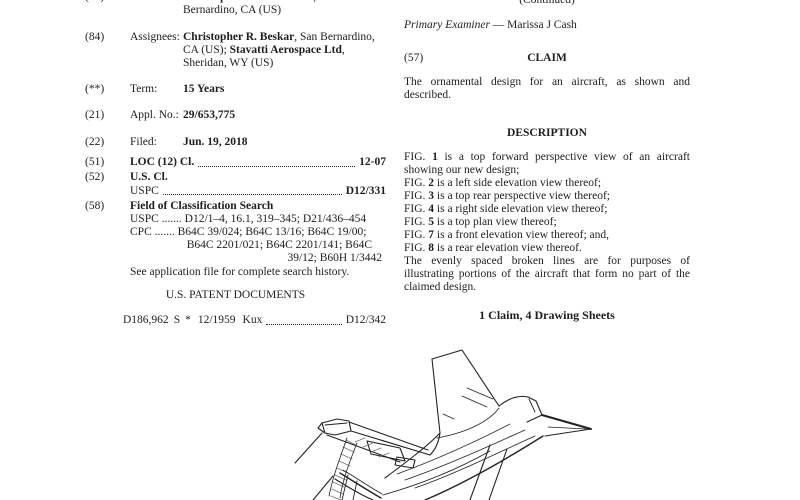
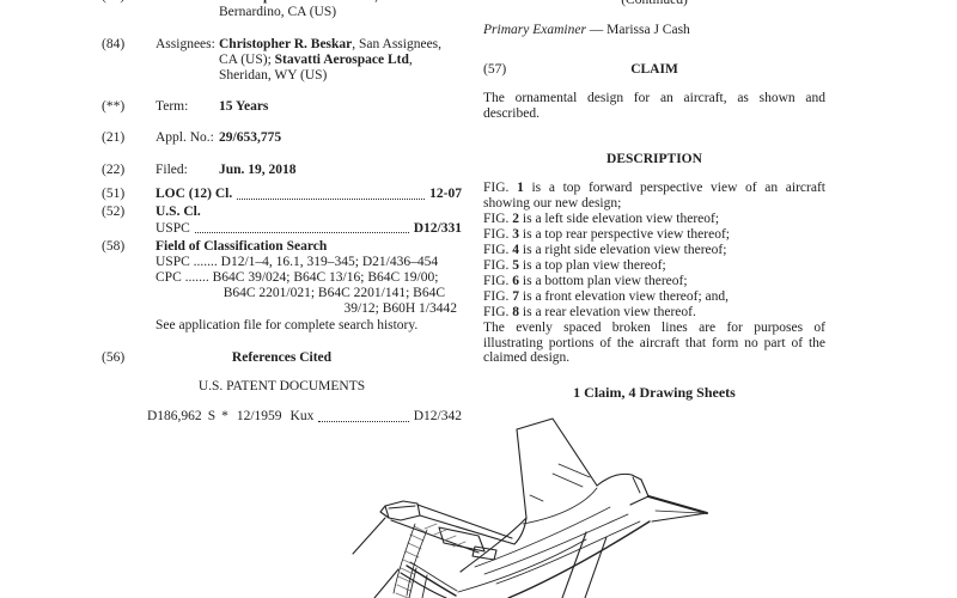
  (84)
  Assignees:
- Christopher R. Beskar, San Bernardino, CA (US); Stavatti Aerospace Ltd, Sheridan, WY (US)
+ Christopher R. Beskar, San Assignees, CA (US); Stavatti Aerospace Ltd, Sheridan, WY (US)
  (**)
  Term:
  15 Years
  (21)
  Appl. No.:
  29/653,775
  (22)
  Filed:
  Jun. 19, 2018
  (51)
  LOC (12) Cl.
  12-07
  (52)
  U.S. Cl.
  USPC
  D12/331
  (58)
  Field of Classification Search
  USPC ....... D12/1–4, 16.1, 319–345; D21/436–454
  CPC ....... B64C 39/024; B64C 13/16; B64C 19/00;
  B64C 2201/021; B64C 2201/141; B64C
  39/12; B60H 1/3442
  See application file for complete search history.
+ (56)
+ References Cited
  U.S. PATENT DOCUMENTS
  D186,962
  S
  *
  12/1959
  Kux
  D12/342
  (Continued)
  Primary Examiner — Marissa J Cash
  (57)
  CLAIM
  The ornamental design for an aircraft, as shown and described.
  DESCRIPTION
  FIG. 1 is a top forward perspective view of an aircraft showing our new design;
  FIG. 2 is a left side elevation view thereof;
  FIG. 3 is a top rear perspective view thereof;
  FIG. 4 is a right side elevation view thereof;
  FIG. 5 is a top plan view thereof;
+ FIG. 6 is a bottom plan view thereof;
  FIG. 7 is a front elevation view thereof; and,
  FIG. 8 is a rear elevation view thereof.
  The evenly spaced broken lines are for purposes of illustrating portions of the aircraft that form no part of the claimed design.
  1 Claim, 4 Drawing Sheets
